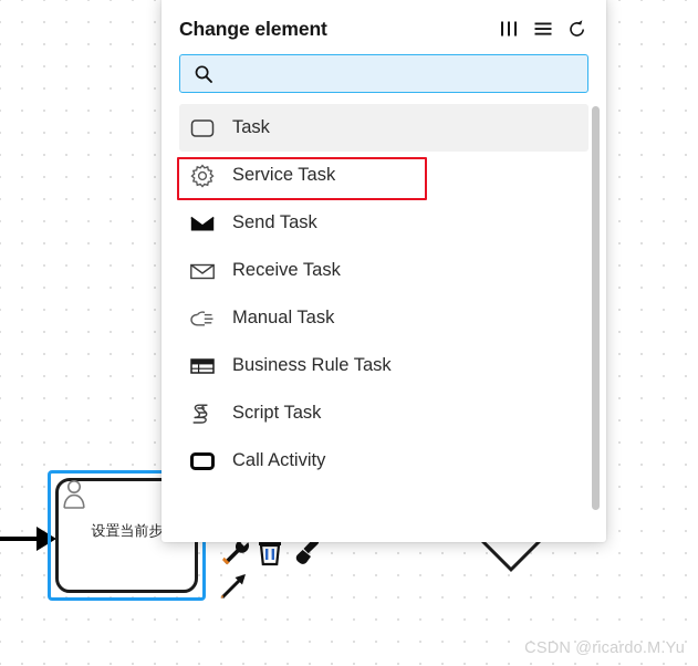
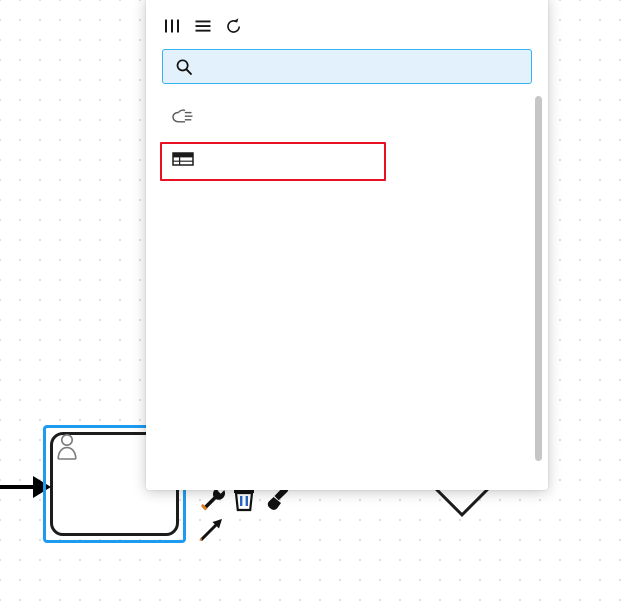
- 设置当前步
- Change element
- Task
- Service Task
- Send Task
- Receive Task
- Manual Task
- Business Rule Task
- Script Task
- Call Activity
- CSDN @ricardo.M.Yu
